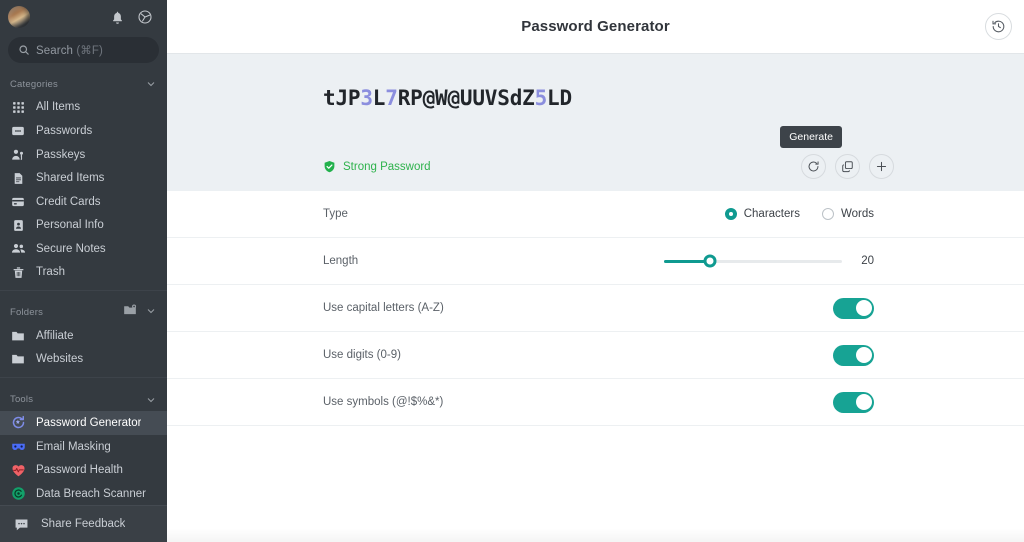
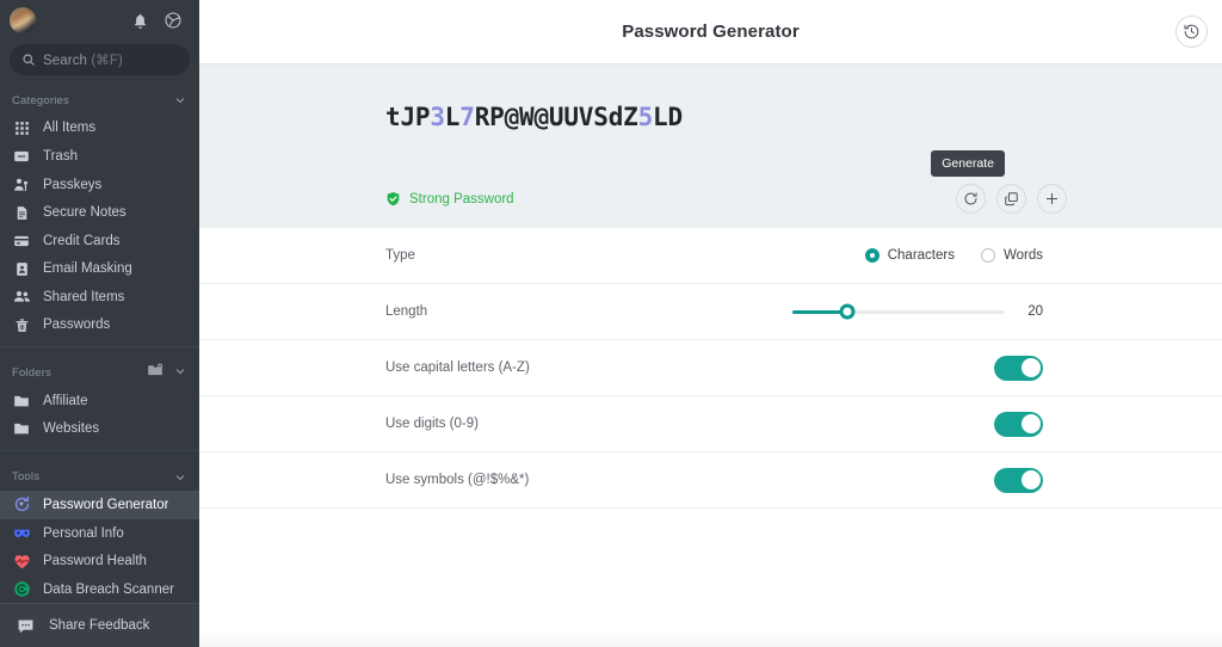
  Search (⌘F)
  Categories
  All Items
- Passwords
+ Trash
  Passkeys
- Shared Items
+ Secure Notes
  Credit Cards
- Personal Info
+ Email Masking
- Secure Notes
+ Shared Items
- Trash
+ Passwords
  Folders
  Affiliate
  Websites
  Tools
  Password Generator
- Email Masking
+ Personal Info
  Password Health
  Data Breach Scanner
  Share Feedback
  Password Generator
  tJP3L7RP@W@UUVSdZ5LD
  Strong Password
  Generate
  Type
  Characters
  Words
  Length
  20
  Use capital letters (A-Z)
  Use digits (0-9)
  Use symbols (@!$%&*)
